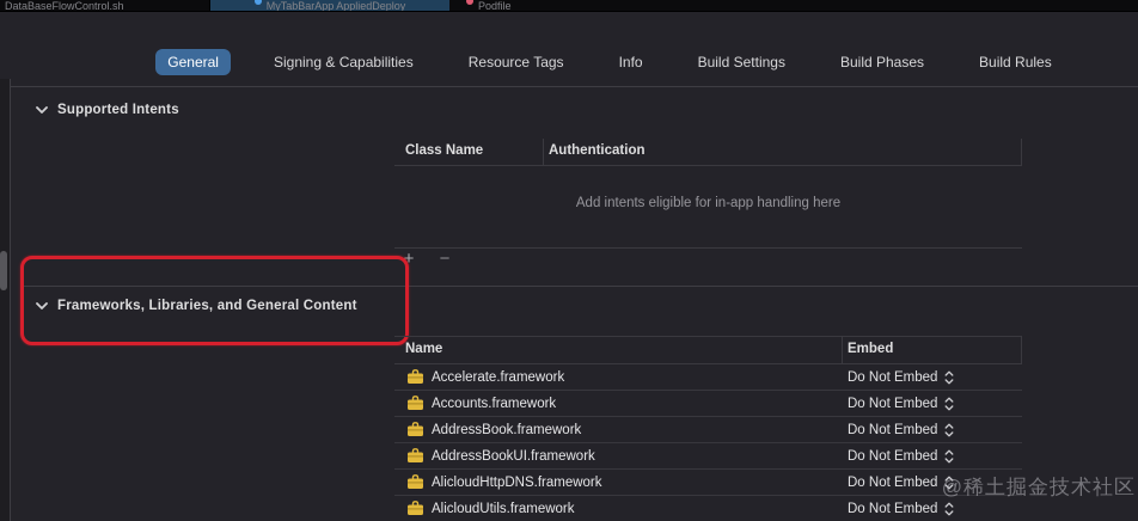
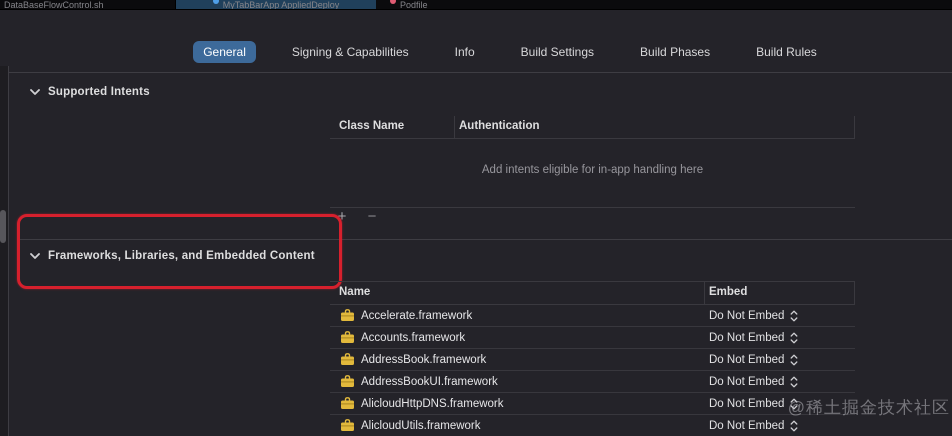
  DataBaseFlowControl.sh
  MyTabBarApp AppliedDeploy
  Podfile
  General
  Signing & Capabilities
- Resource Tags
  Info
  Build Settings
  Build Phases
  Build Rules
  Supported Intents
  Class Name
  Authentication
  Add intents eligible for in-app handling here
  +
  −
- Frameworks, Libraries, and General Content
+ Frameworks, Libraries, and Embedded Content
  Name
  Embed
  Accelerate.framework
  Do Not Embed
  Accounts.framework
  Do Not Embed
  AddressBook.framework
  Do Not Embed
  AddressBookUI.framework
  Do Not Embed
  AlicloudHttpDNS.framework
  Do Not Embed
  AlicloudUtils.framework
  Do Not Embed
  @稀土掘金技术社区
